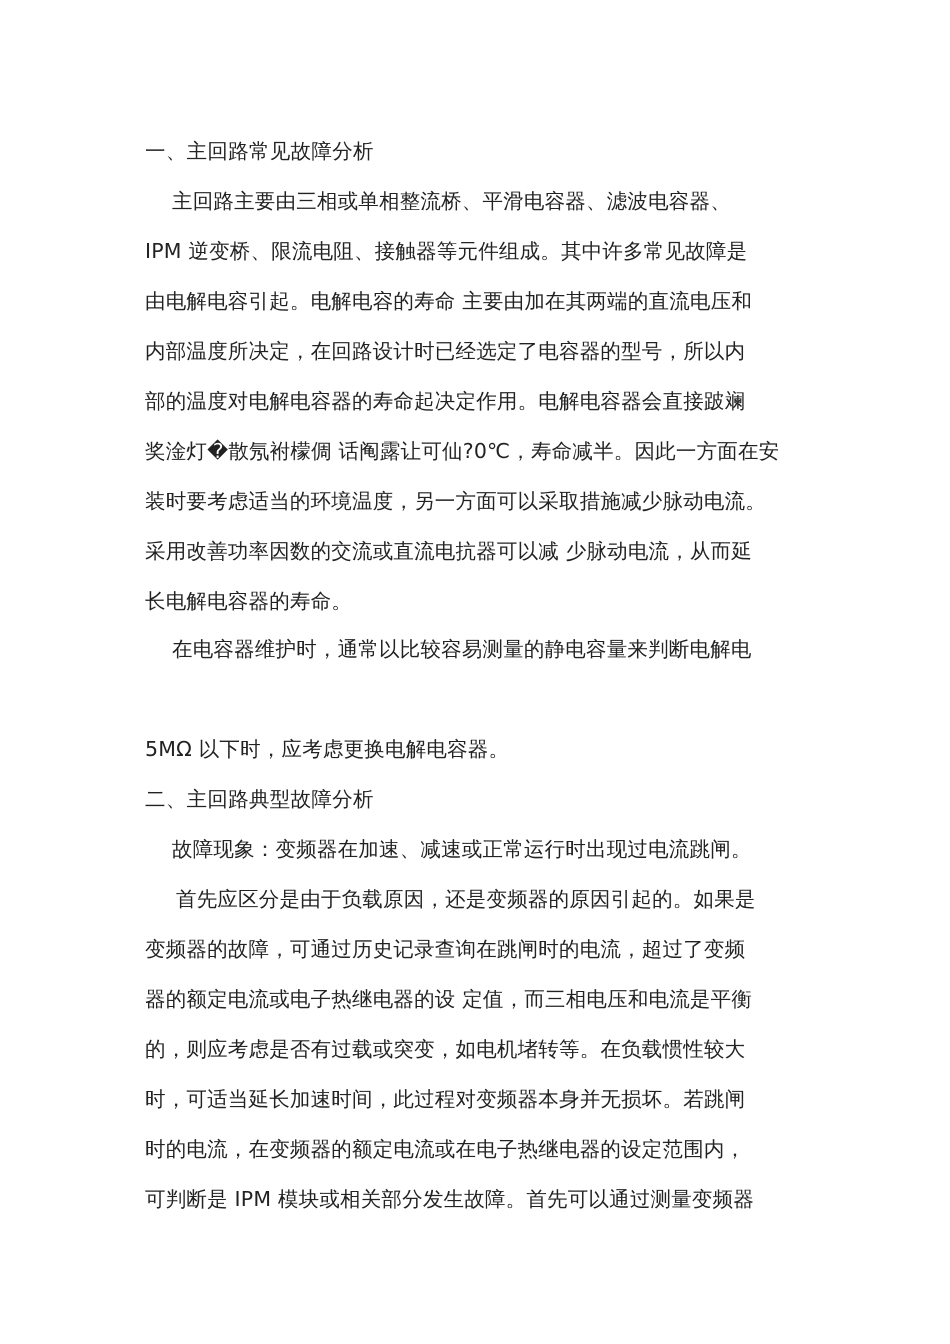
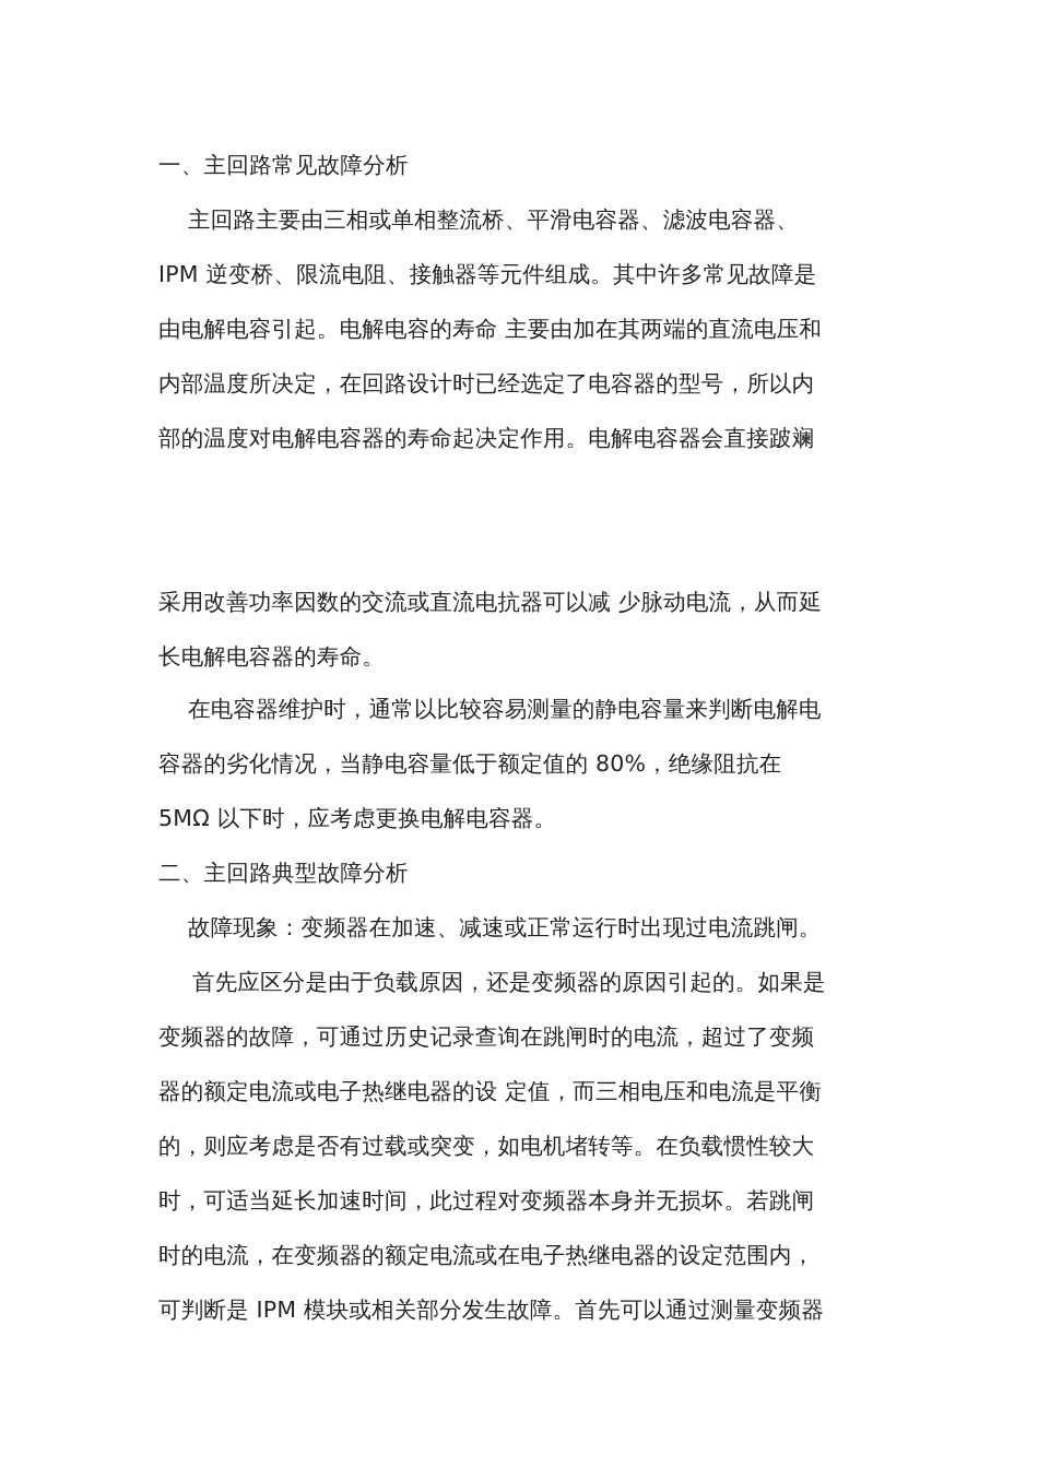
  一、主回路常见故障分析
  主回路主要由三相或单相整流桥、平滑电容器、滤波电容器、
  IPM 逆变桥、限流电阻、接触器等元件组成。其中许多常见故障是
  由电解电容引起。电解电容的寿命 主要由加在其两端的直流电压和
  内部温度所决定，在回路设计时已经选定了电容器的型号，所以内
  部的温度对电解电容器的寿命起决定作用。电解电容器会直接跛斓
- 奖淦灯�散氖袝檬倜 话阄露让可仙?0℃，寿命减半。因此一方面在安
- 装时要考虑适当的环境温度，另一方面可以采取措施减少脉动电流。
  采用改善功率因数的交流或直流电抗器可以减 少脉动电流，从而延
  长电解电容器的寿命。
  在电容器维护时，通常以比较容易测量的静电容量来判断电解电
+ 容器的劣化情况，当静电容量低于额定值的 80%，绝缘阻抗在
  5MΩ 以下时，应考虑更换电解电容器。
  二、主回路典型故障分析
  故障现象：变频器在加速、减速或正常运行时出现过电流跳闸。
  首先应区分是由于负载原因，还是变频器的原因引起的。如果是
  变频器的故障，可通过历史记录查询在跳闸时的电流，超过了变频
  器的额定电流或电子热继电器的设 定值，而三相电压和电流是平衡
  的，则应考虑是否有过载或突变，如电机堵转等。在负载惯性较大
  时，可适当延长加速时间，此过程对变频器本身并无损坏。若跳闸
  时的电流，在变频器的额定电流或在电子热继电器的设定范围内，
  可判断是 IPM 模块或相关部分发生故障。首先可以通过测量变频器
